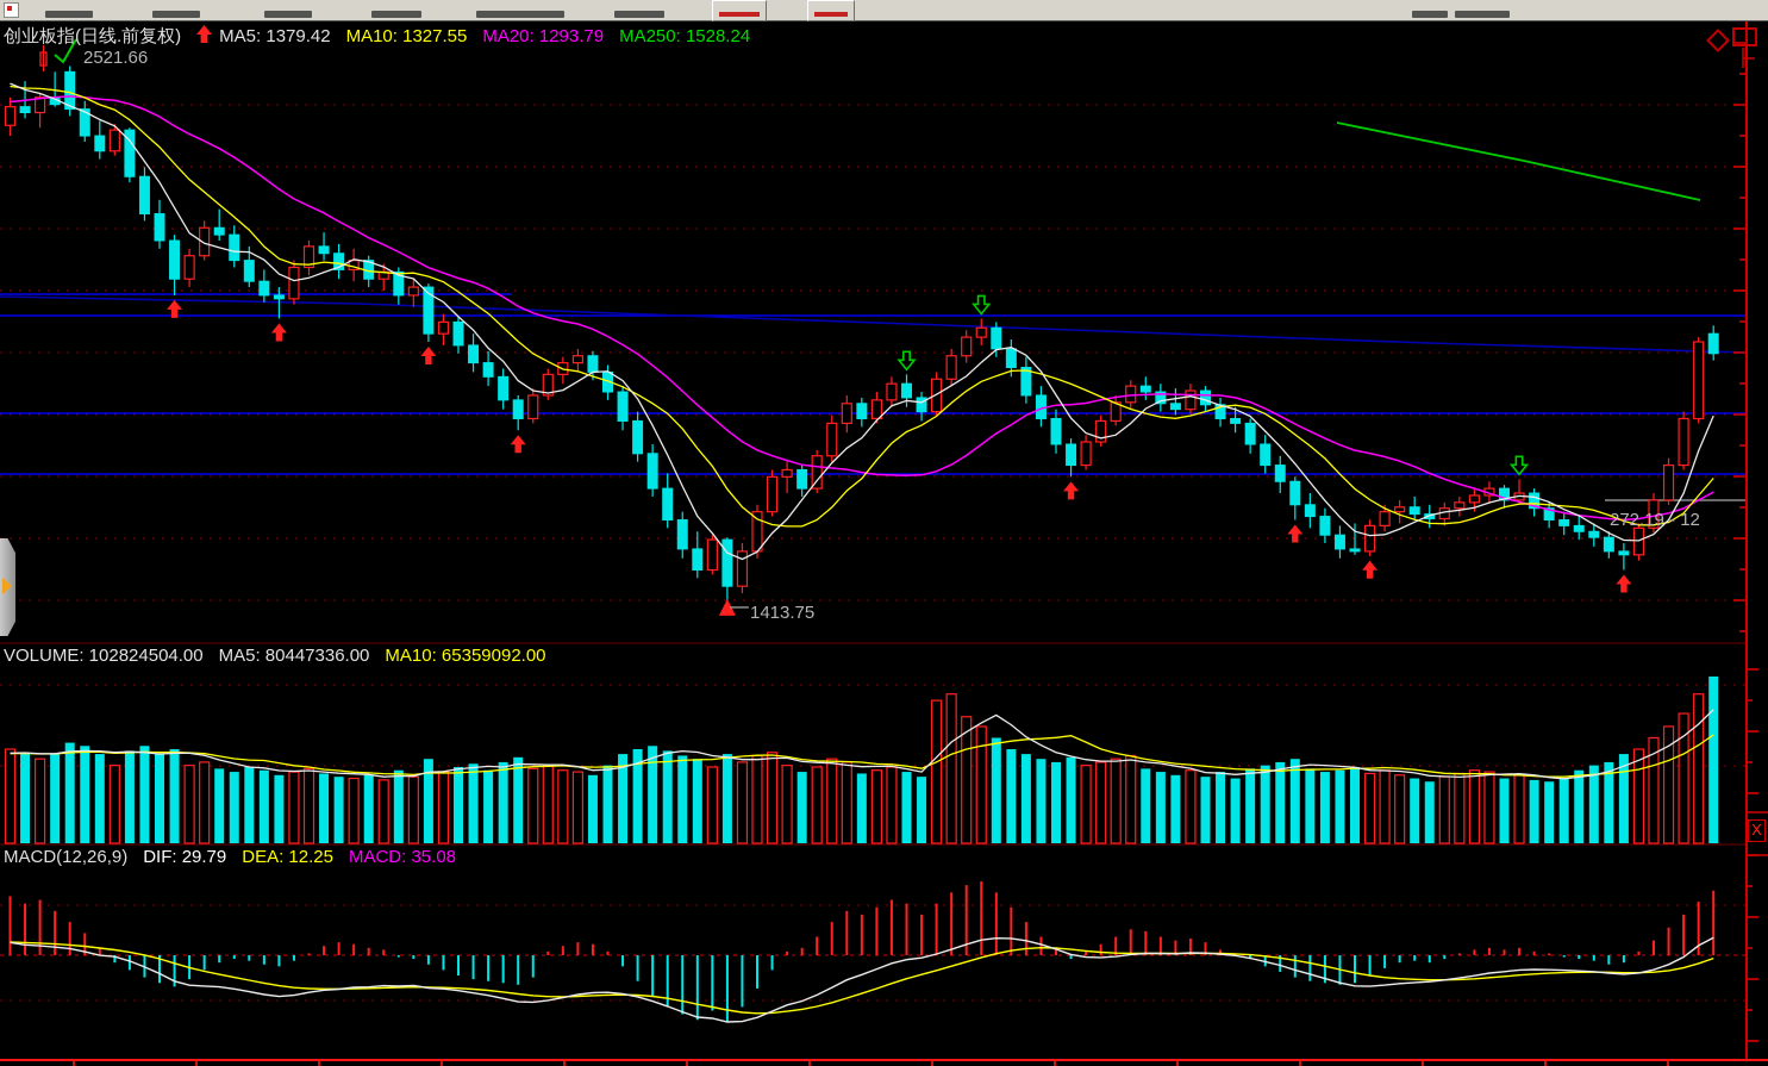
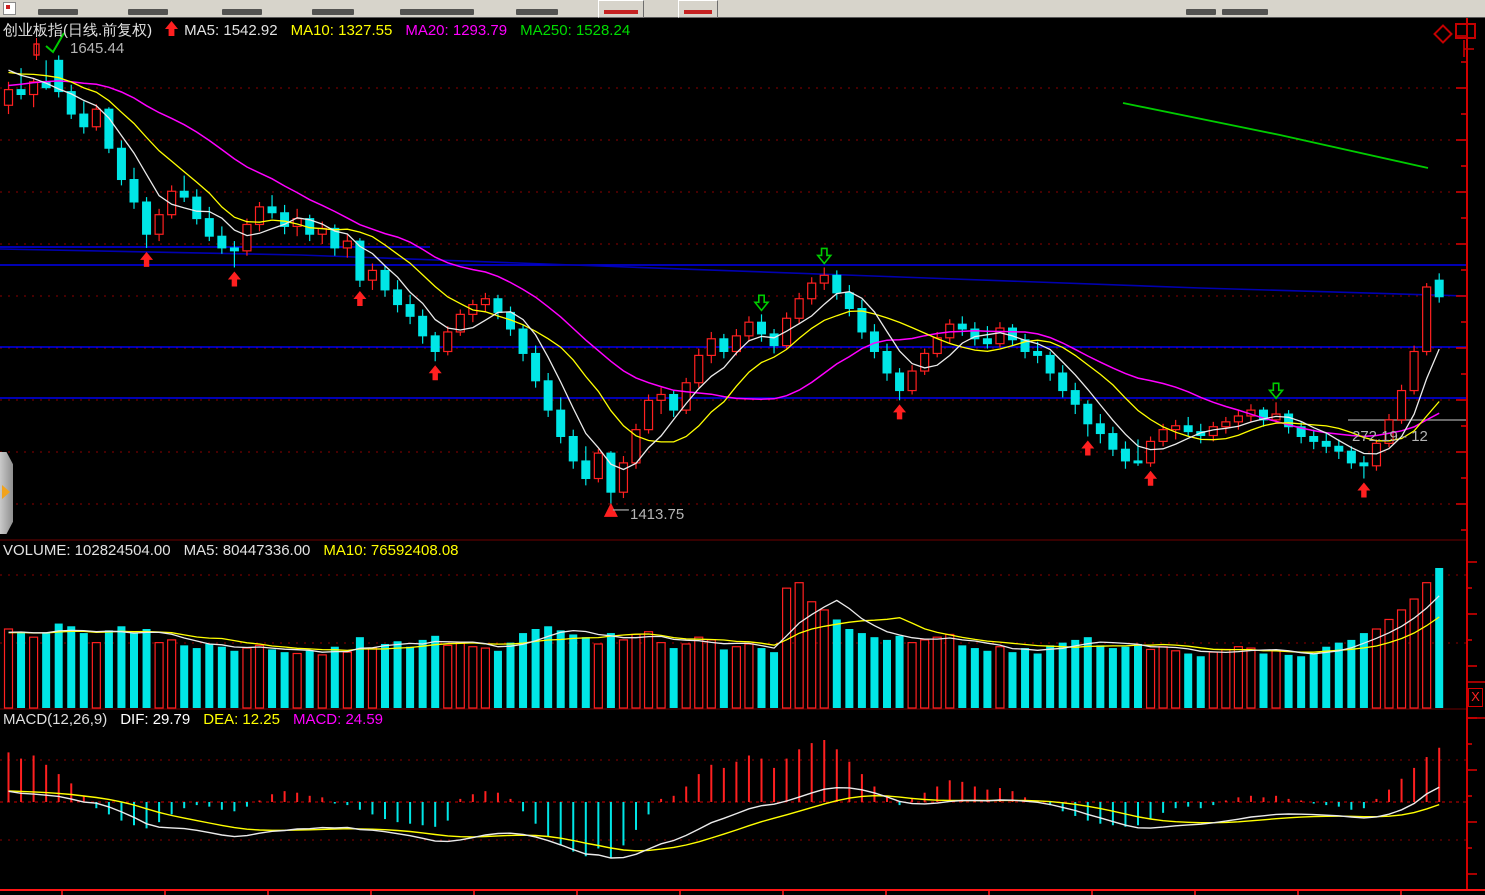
- 创业板指(日线.前复权) MA5: 1379.42 MA10: 1327.55 MA20: 1293.79 MA250: 1528.24
+ 创业板指(日线.前复权) MA5: 1542.92 MA10: 1327.55 MA20: 1293.79 MA250: 1528.24
- VOLUME: 102824504.00 MA5: 80447336.00 MA10: 65359092.00
+ VOLUME: 102824504.00 MA5: 80447336.00 MA10: 76592408.08
- MACD(12,26,9) DIF: 29.79 DEA: 12.25 MACD: 35.08
+ MACD(12,26,9) DIF: 29.79 DEA: 12.25 MACD: 24.59
- 2521.66
+ 1645.44
  1413.75
  272.19 - 12
  X
